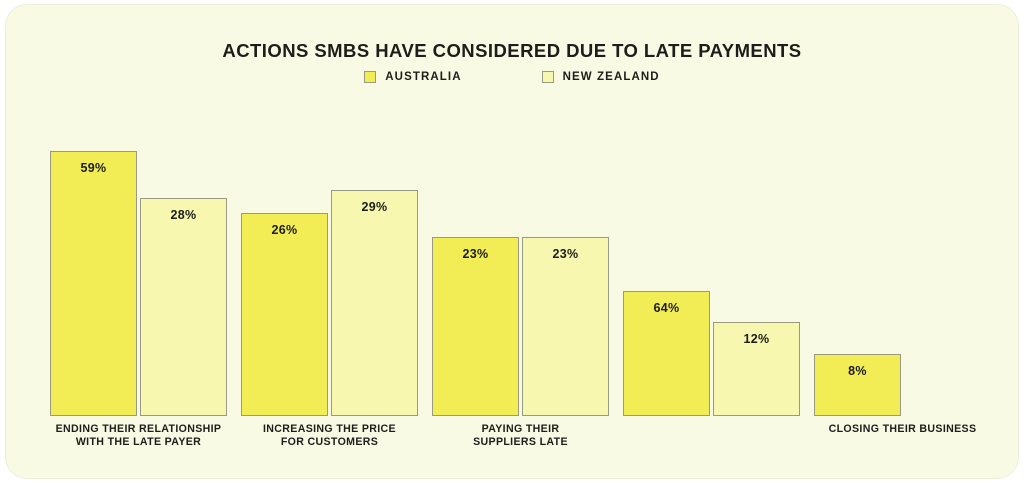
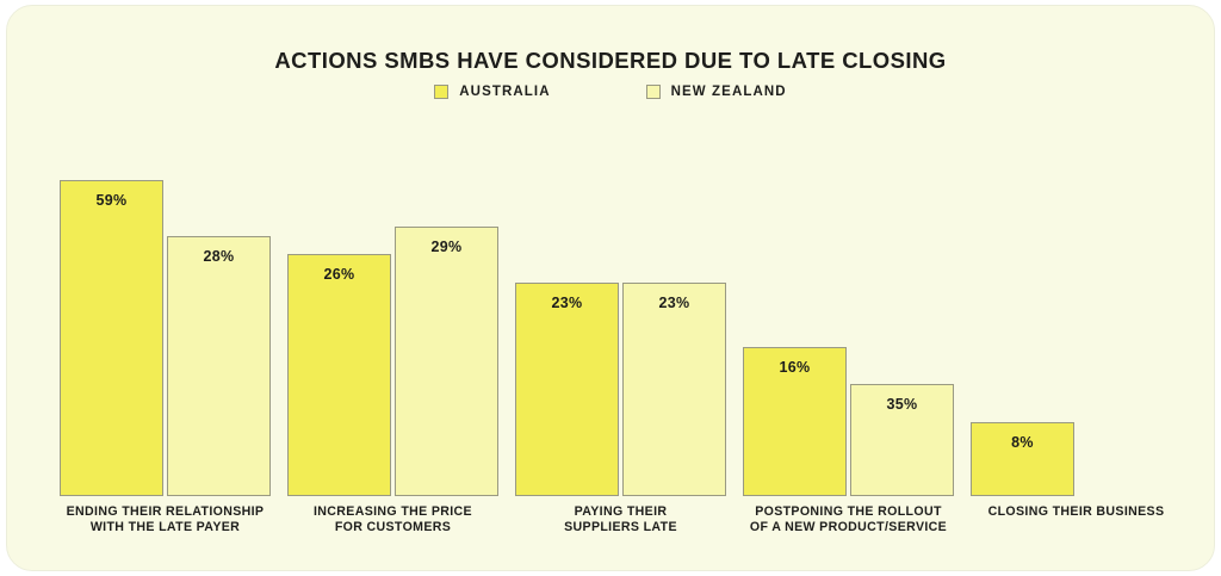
- ACTIONS SMBS HAVE CONSIDERED DUE TO LATE PAYMENTS
+ ACTIONS SMBS HAVE CONSIDERED DUE TO LATE CLOSING
  AUSTRALIA
  NEW ZEALAND
  59%
  28%
  ENDING THEIR RELATIONSHIP
  WITH THE LATE PAYER
  26%
  29%
  INCREASING THE PRICE
  FOR CUSTOMERS
  23%
  23%
  PAYING THEIR
  SUPPLIERS LATE
- 64%
+ 16%
- 12%
+ 35%
+ POSTPONING THE ROLLOUT
+ OF A NEW PRODUCT/SERVICE
  8%
  CLOSING THEIR BUSINESS
